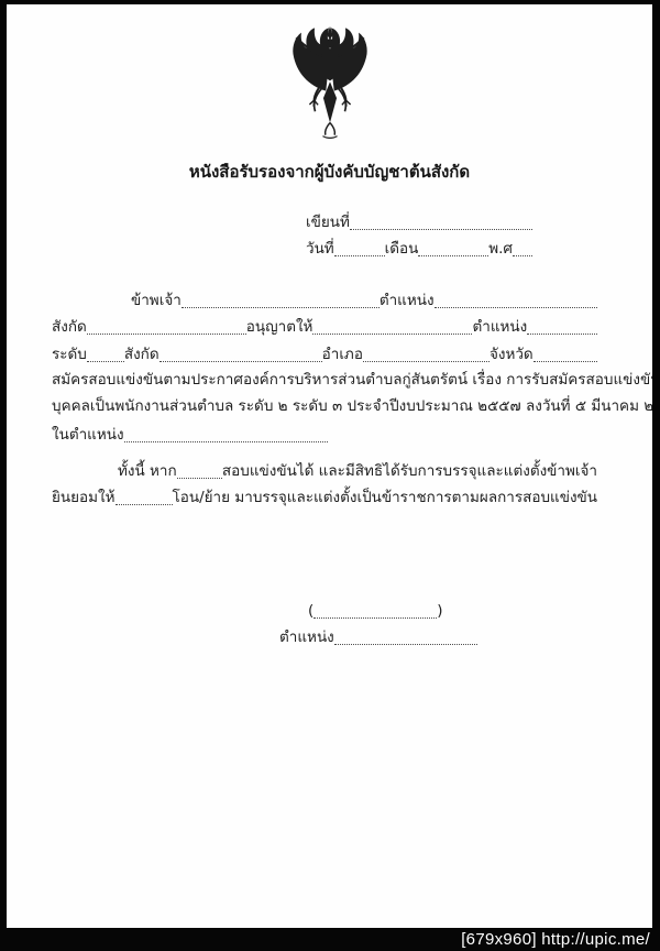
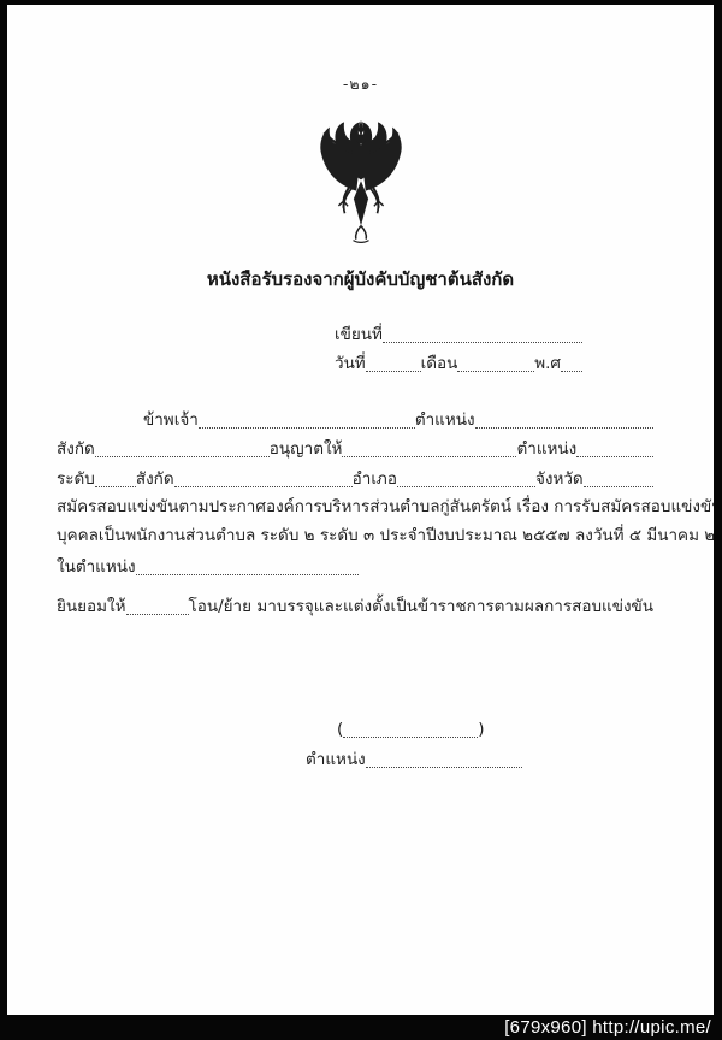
+ -๒๑-
  หนังสือรับรองจากผู้บังคับบัญชาต้นสังกัด
  เขียนที่
  วันที่
  เดือน
  พ.ศ
  ข้าพเจ้า
  ตำแหน่ง
  สังกัด
  อนุญาตให้
  ตำแหน่ง
  ระดับ
  สังกัด
  อำเภอ
  จังหวัด
  สมัครสอบแข่งขันตามประกาศองค์การบริหารส่วนตำบลกู่สันตรัตน์ เรื่อง การรับสมัครสอบแข่งขั
  บุคคลเป็นพนักงานส่วนตำบล ระดับ ๒ ระดับ ๓ ประจำปีงบประมาณ ๒๕๕๗ ลงวันที่ ๕ มีนาคม ๒
  ในตำแหน่ง
- ทั้งนี้ หาก
- สอบแข่งขันได้ และมีสิทธิได้รับการบรรจุและแต่งตั้งข้าพเจ้า
  ยินยอมให้
  โอน/ย้าย มาบรรจุและแต่งตั้งเป็นข้าราชการตามผลการสอบแข่งขัน
  (
  )
  ตำแหน่ง
  [679x960] http://upic.me/
